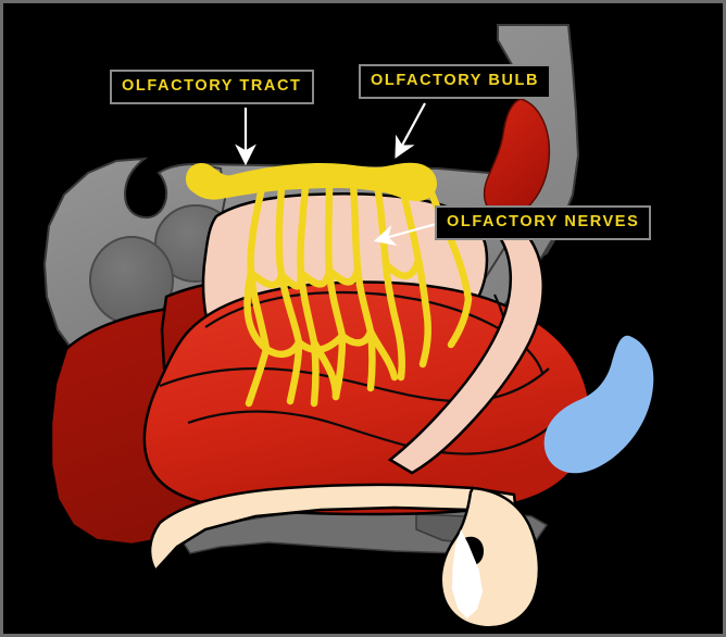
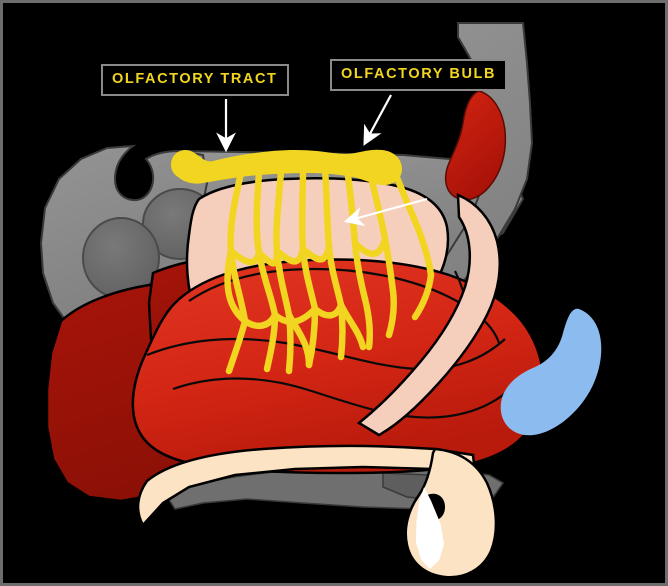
  OLFACTORY TRACT
  OLFACTORY BULB
- OLFACTORY NERVES
